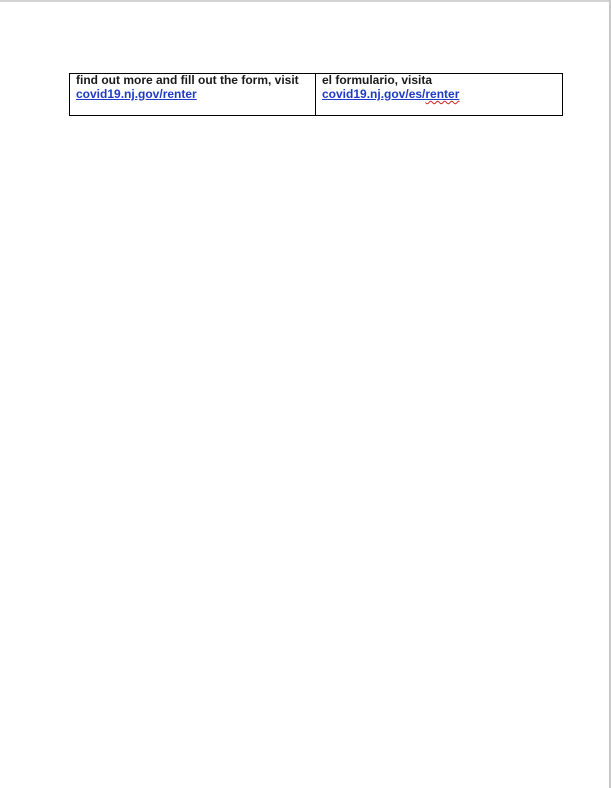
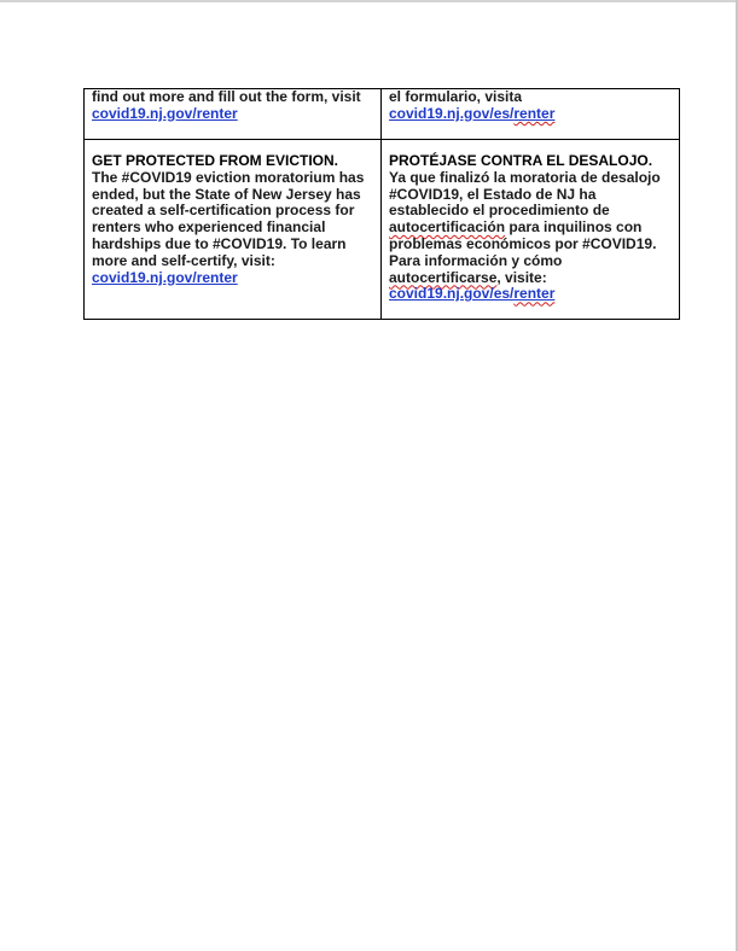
  find out more and fill out the form, visit covid19.nj.gov/renter	el formulario, visita covid19.nj.gov/es/renter
+ GET PROTECTED FROM EVICTION. The #COVID19 eviction moratorium has ended, but the State of New Jersey has created a self-certification process for renters who experienced financial hardships due to #COVID19. To learn more and self-certify, visit: covid19.nj.gov/renter	PROTÉJASE CONTRA EL DESALOJO. Ya que finalizó la moratoria de desalojo #COVID19, el Estado de NJ ha establecido el procedimiento de autocertificación para inquilinos con problemas económicos por #COVID19. Para información y cómo autocertificarse, visite: covid19.nj.gov/es/renter
